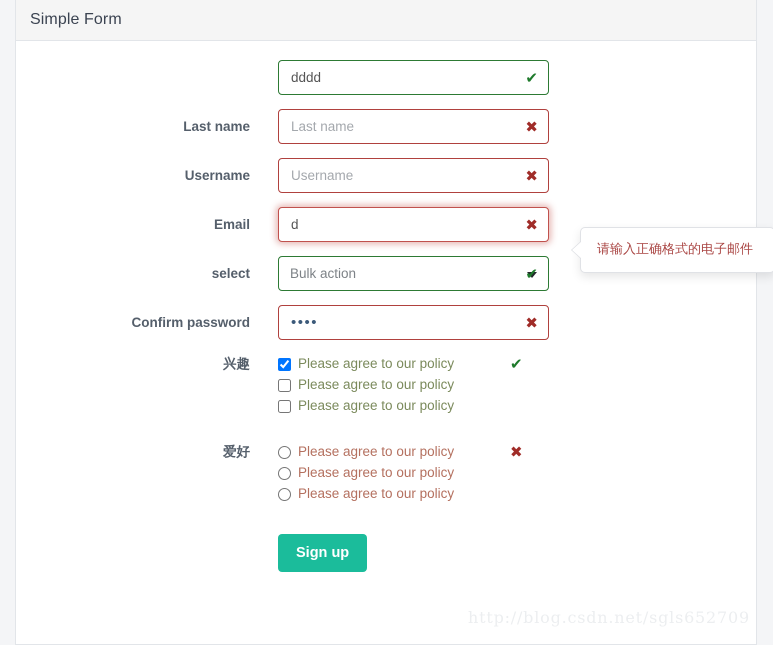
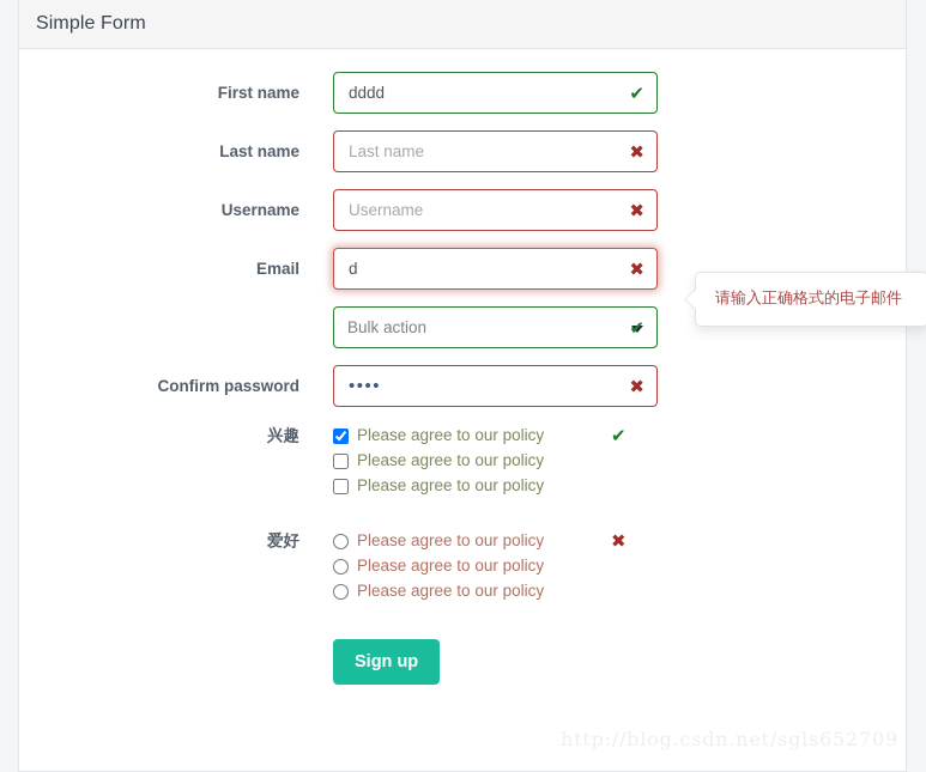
  Simple Form
+ First name
  dddd
  ✔
  Last name
  Last name
  ✖
  Username
  Username
  ✖
  Email
  d
  ✖
- select
  Bulk action
  ✔
  Confirm password
  ••••
  ✖
  兴趣
  Please agree to our policy
  Please agree to our policy
  Please agree to our policy
  ✔
  爱好
  Please agree to our policy
  Please agree to our policy
  Please agree to our policy
  ✖
  Sign up
  请输入正确格式的电子邮件
